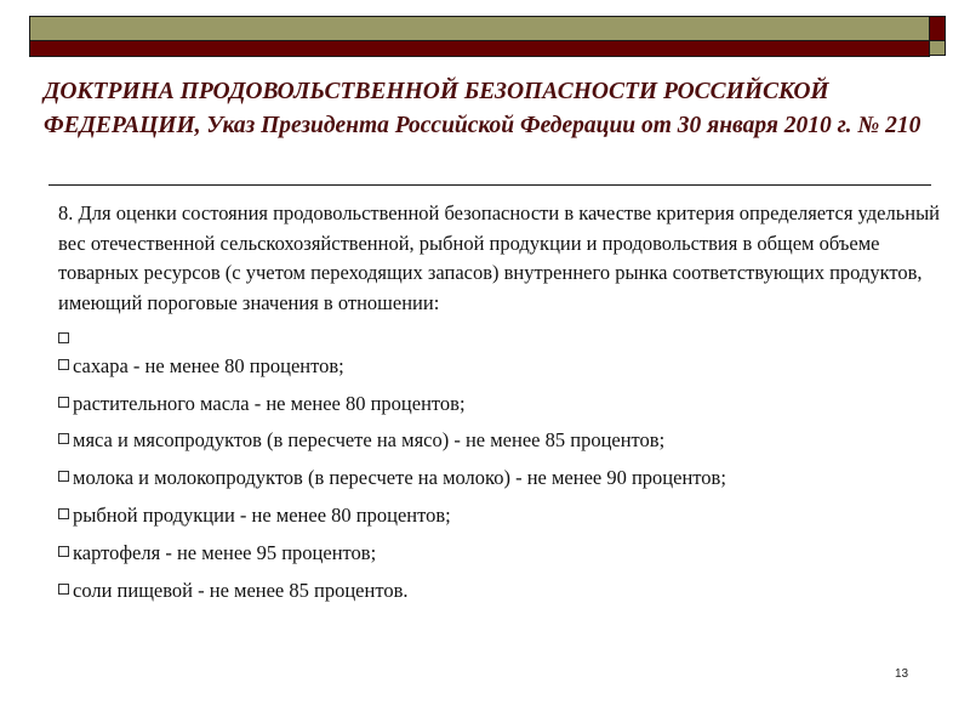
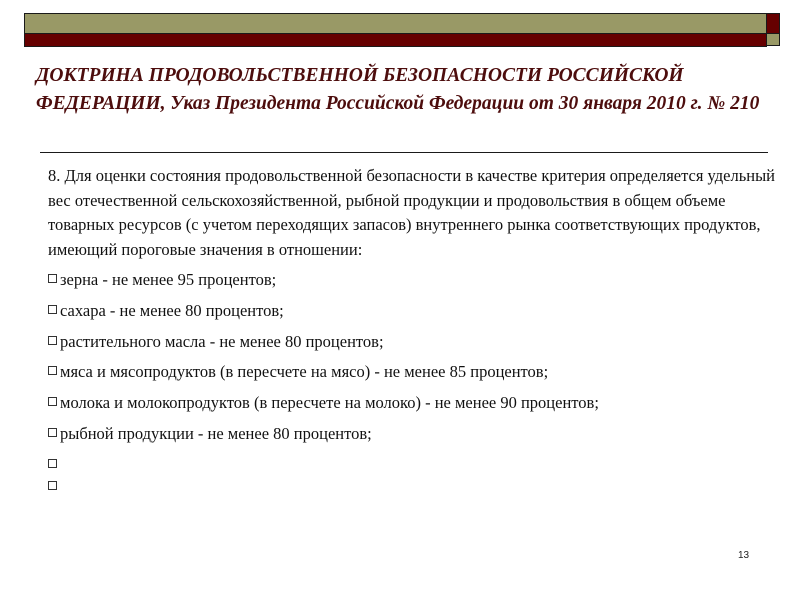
  ДОКТРИНА ПРОДОВОЛЬСТВЕННОЙ БЕЗОПАСНОСТИ РОССИЙСКОЙ ФЕДЕРАЦИИ, Указ Президента Российской Федерации от 30 января 2010 г. № 210
  8. Для оценки состояния продовольственной безопасности в качестве критерия определяется удельный вес отечественной сельскохозяйственной, рыбной продукции и продовольствия в общем объеме товарных ресурсов (с учетом переходящих запасов) внутреннего рынка соответствующих продуктов, имеющий пороговые значения в отношении:
+ зерна - не менее 95 процентов;
  сахара - не менее 80 процентов;
  растительного масла - не менее 80 процентов;
  мяса и мясопродуктов (в пересчете на мясо) - не менее 85 процентов;
  молока и молокопродуктов (в пересчете на молоко) - не менее 90 процентов;
  рыбной продукции - не менее 80 процентов;
- картофеля - не менее 95 процентов;
- соли пищевой - не менее 85 процентов.
  13
